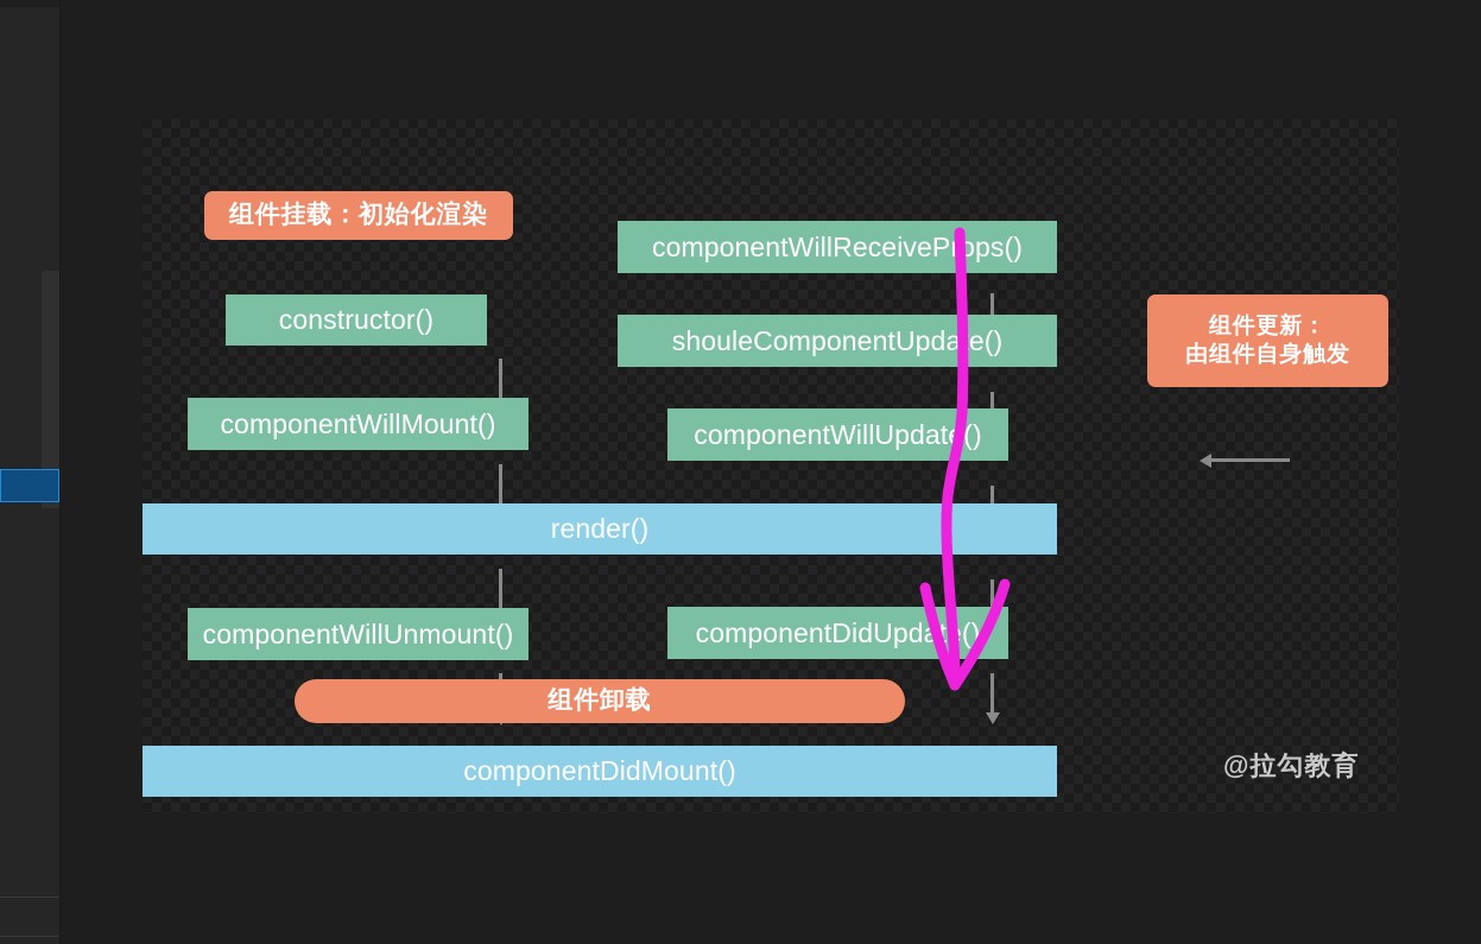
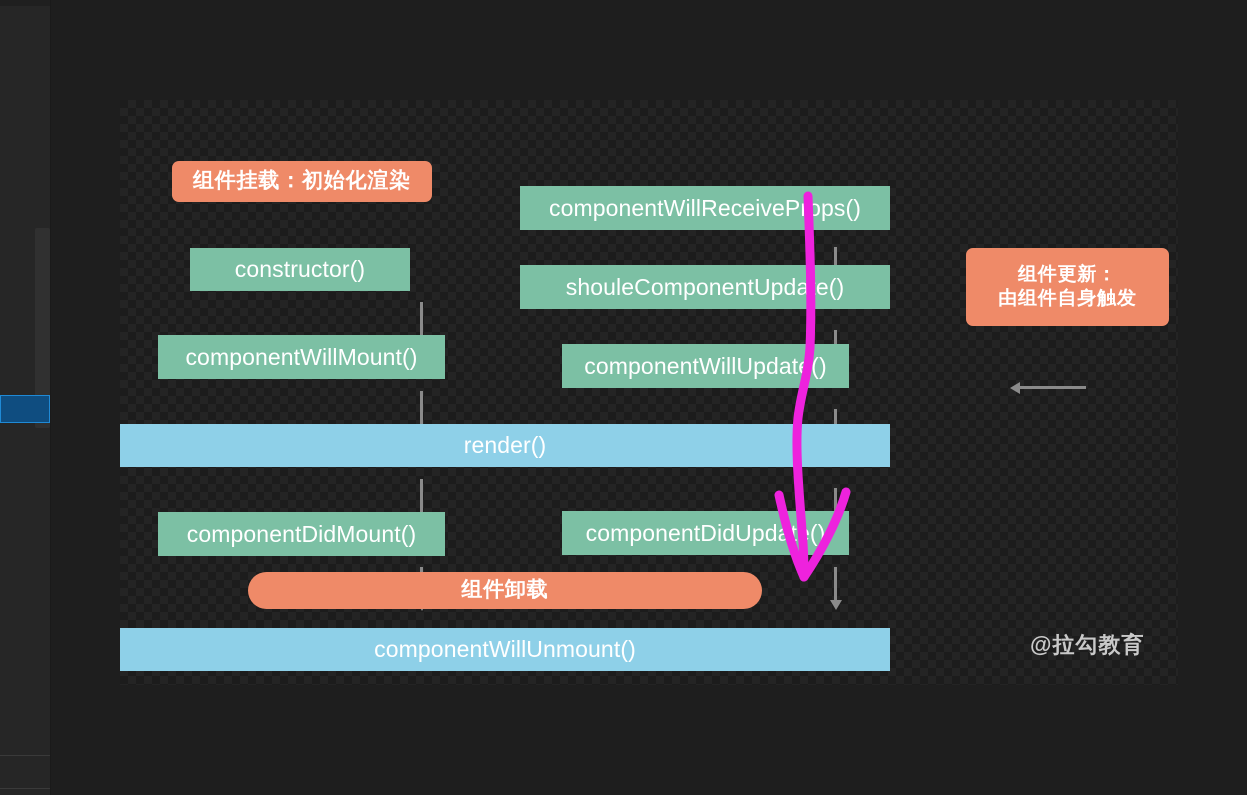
  组件挂载：初始化渲染
  constructor()
  componentWillMount()
- componentWillUnmount()
+ componentDidMount()
  componentWillReceivePops()
  shouleComponentUpdae()
  componentWillUpdat()
  componentDidUpdt()
  组件更新：
  由组件自身触发
  render()
  组件卸载
- componentDidMount()
+ componentWillUnmount()
  @拉勾教育
